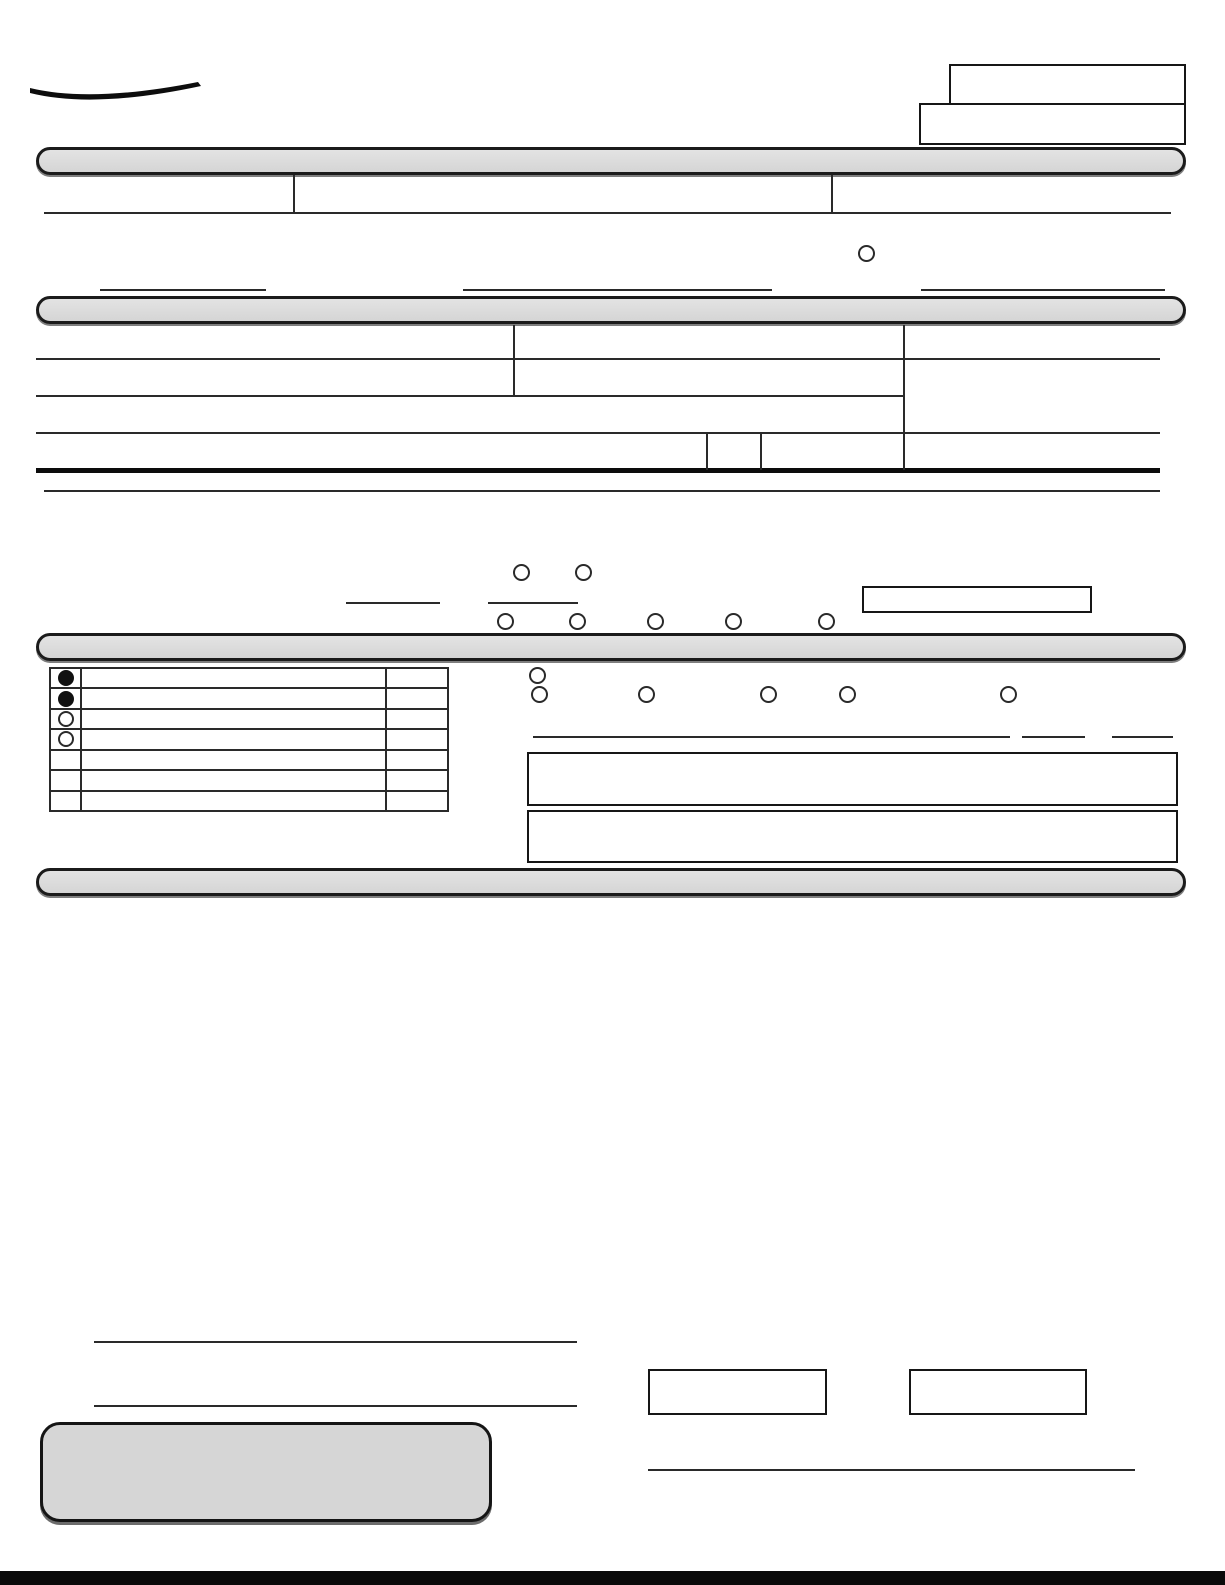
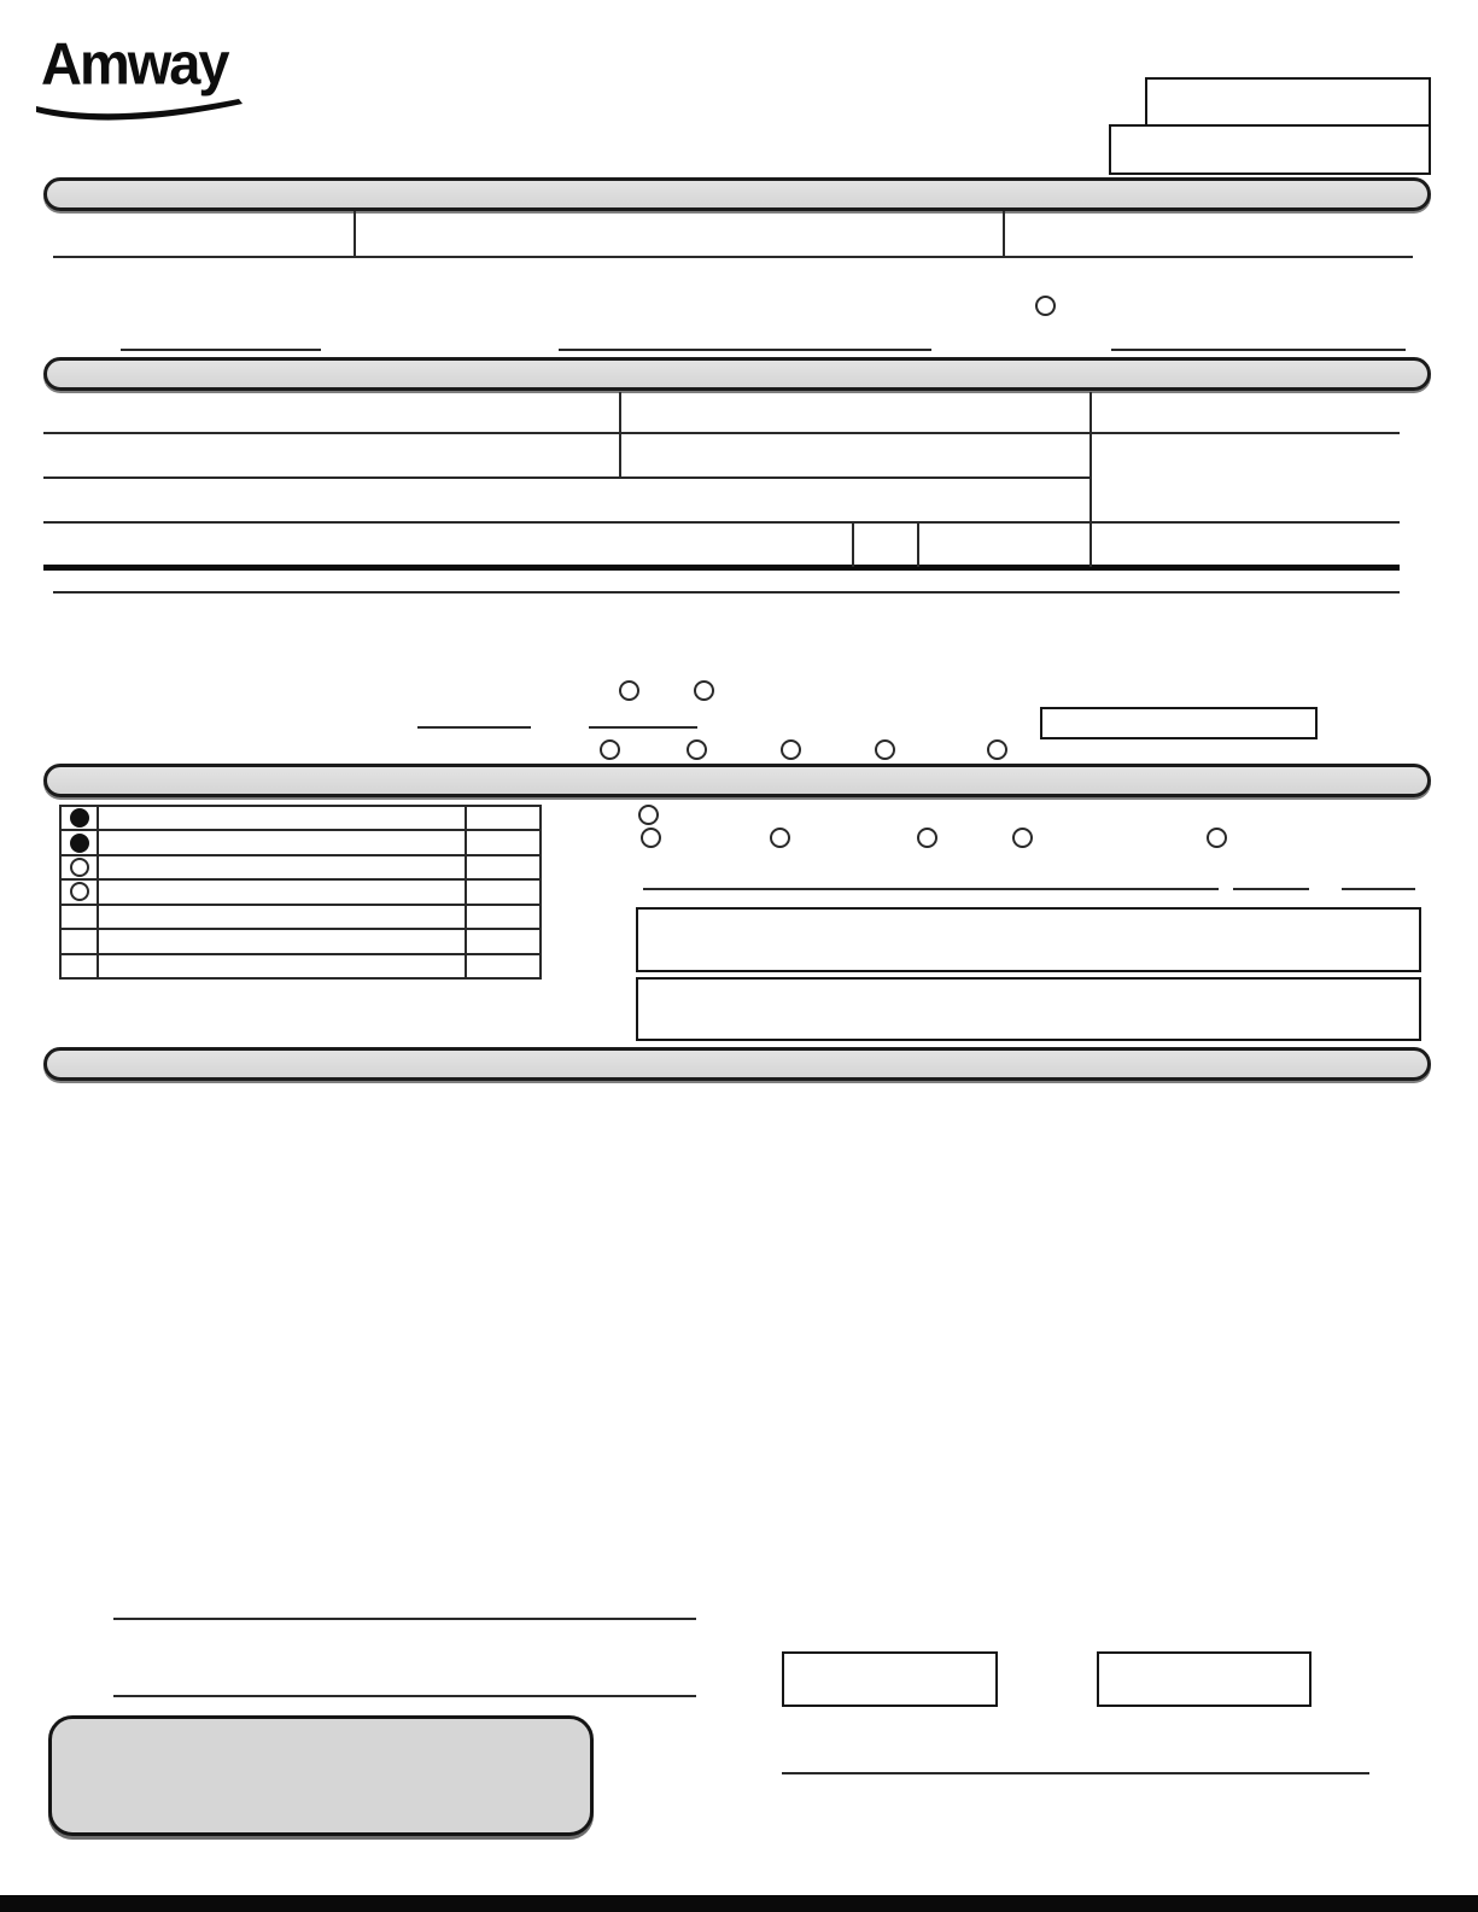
+ Amway
